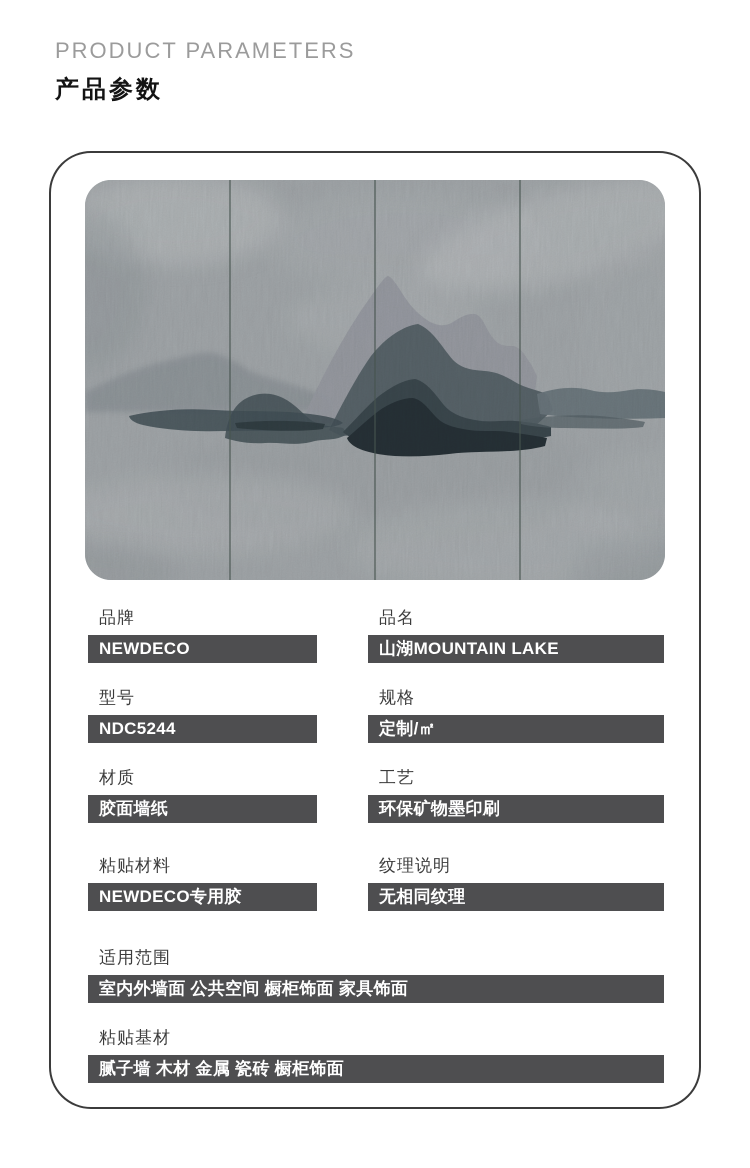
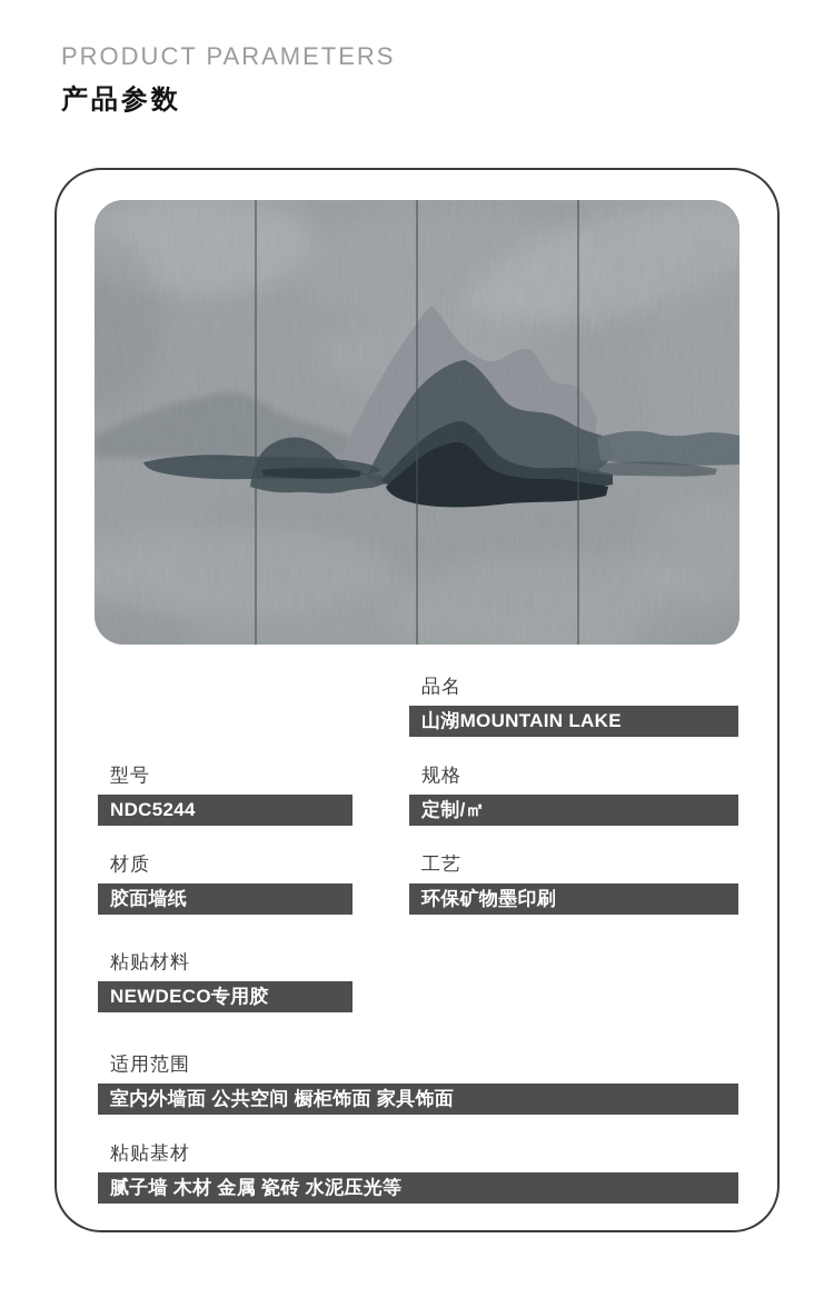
  PRODUCT PARAMETERS
  产品参数
- 品牌
- NEWDECO
  品名
  山湖MOUNTAIN LAKE
  型号
  NDC5244
  规格
  定制/㎡
  材质
  胶面墙纸
  工艺
  环保矿物墨印刷
  粘贴材料
  NEWDECO专用胶
- 纹理说明
- 无相同纹理
  适用范围
  室内外墙面 公共空间 橱柜饰面 家具饰面
  粘贴基材
- 腻子墙 木材 金属 瓷砖 橱柜饰面
+ 腻子墙 木材 金属 瓷砖 水泥压光等
